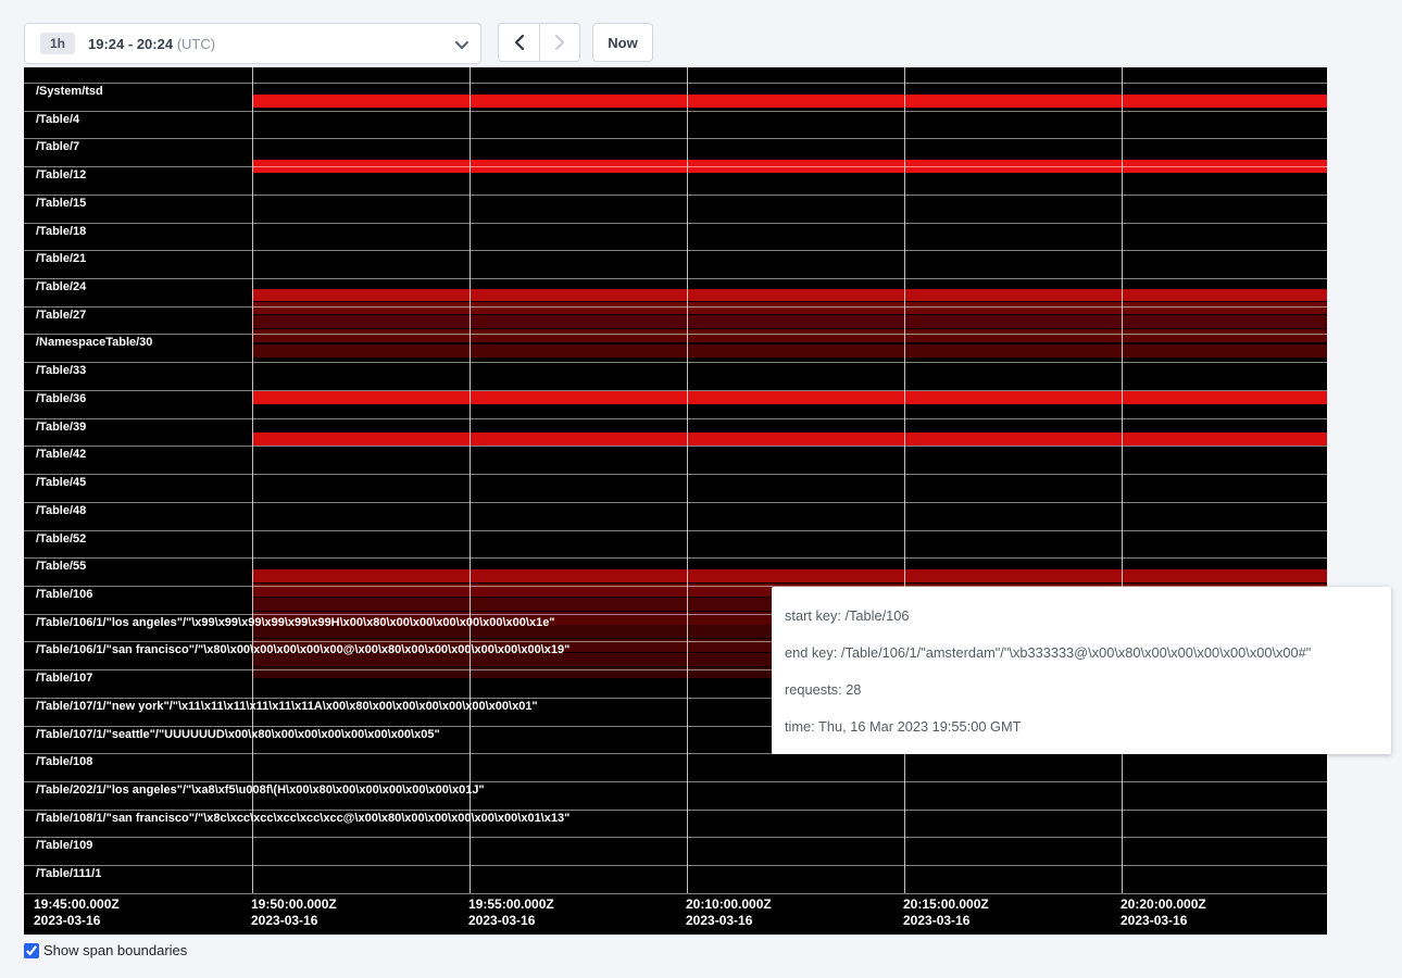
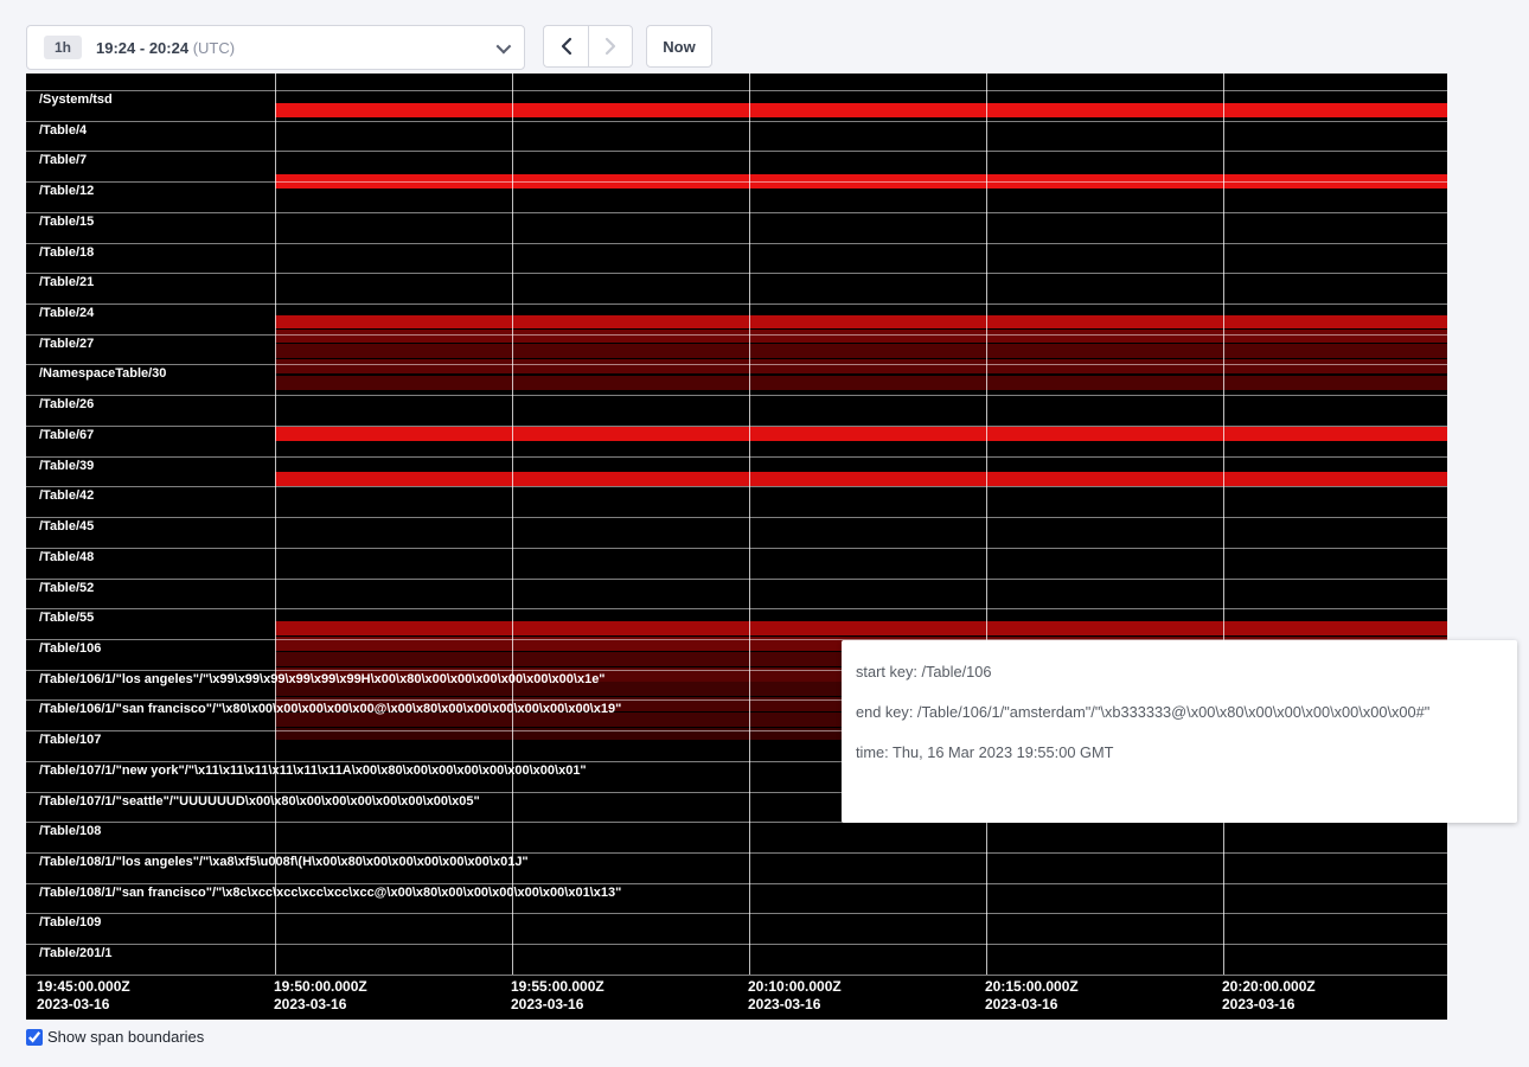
  1h
  19:24 - 20:24 (UTC)
  Now
  /System/tsd
  /Table/4
  /Table/7
  /Table/12
  /Table/15
  /Table/18
  /Table/21
  /Table/24
  /Table/27
  /NamespaceTable/30
- /Table/33
+ /Table/26
- /Table/36
+ /Table/67
  /Table/39
  /Table/42
  /Table/45
  /Table/48
  /Table/52
  /Table/55
  /Table/106
  /Table/106/1/"los angeles"/"\x99\x99\x99\x99\x99\x99H\x00\x80\x00\x00\x00\x00\x00\x00\x1e"
  /Table/106/1/"san francisco"/"\x80\x00\x00\x00\x00\x00@\x00\x80\x00\x00\x00\x00\x00\x00\x19"
  /Table/107
  /Table/107/1/"new york"/"\x11\x11\x11\x11\x11\x11A\x00\x80\x00\x00\x00\x00\x00\x00\x01"
  /Table/107/1/"seattle"/"UUUUUUD\x00\x80\x00\x00\x00\x00\x00\x00\x05"
  /Table/108
- /Table/202/1/"los angeles"/"\xa8\xf5\u008f\(H\x00\x80\x00\x00\x00\x00\x00\x01J"
+ /Table/108/1/"los angeles"/"\xa8\xf5\u008f\(H\x00\x80\x00\x00\x00\x00\x00\x01J"
  /Table/108/1/"san francisco"/"\x8c\xcc\xcc\xcc\xcc\xcc@\x00\x80\x00\x00\x00\x00\x00\x01\x13"
  /Table/109
- /Table/111/1
+ /Table/201/1
  19:45:00.000Z
  2023-03-16
  19:50:00.000Z
  2023-03-16
  19:55:00.000Z
  2023-03-16
  20:10:00.000Z
  2023-03-16
  20:15:00.000Z
  2023-03-16
  20:20:00.000Z
  2023-03-16
  start key: /Table/106
  end key: /Table/106/1/"amsterdam"/"\xb333333@\x00\x80\x00\x00\x00\x00\x00\x00#"
- requests: 28
  time: Thu, 16 Mar 2023 19:55:00 GMT
  Show span boundaries
